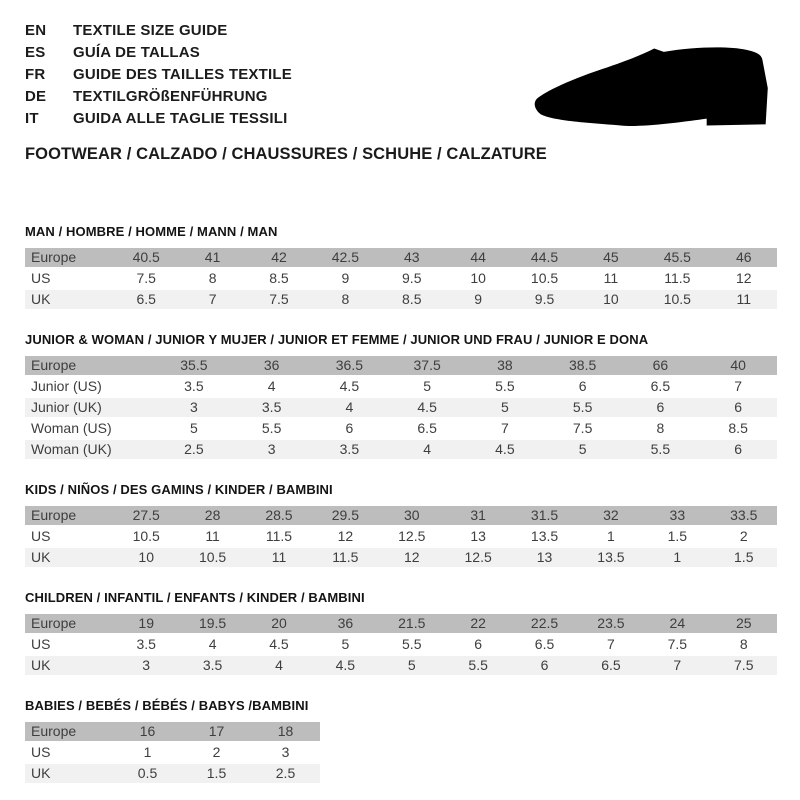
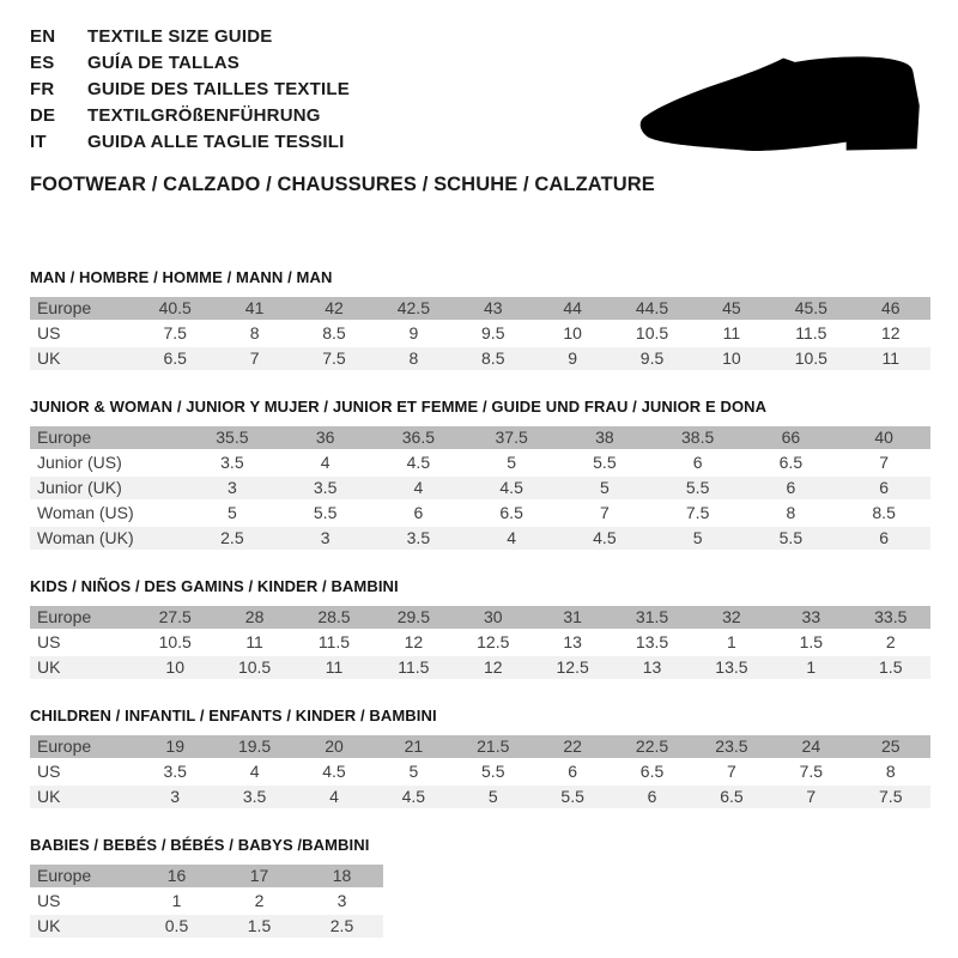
  EN
  TEXTILE SIZE GUIDE
  ES
  GUÍA DE TALLAS
  FR
  GUIDE DES TAILLES TEXTILE
  DE
  TEXTILGRÖßENFÜHRUNG
  IT
  GUIDA ALLE TAGLIE TESSILI
  FOOTWEAR / CALZADO / CHAUSSURES / SCHUHE / CALZATURE
  MAN / HOMBRE / HOMME / MANN / MAN
  Europe	40.5	41	42	42.5	43	44	44.5	45	45.5	46
  US	7.5	8	8.5	9	9.5	10	10.5	11	11.5	12
  UK	6.5	7	7.5	8	8.5	9	9.5	10	10.5	11
- JUNIOR & WOMAN / JUNIOR Y MUJER / JUNIOR ET FEMME / JUNIOR UND FRAU / JUNIOR E DONA
+ JUNIOR & WOMAN / JUNIOR Y MUJER / JUNIOR ET FEMME / GUIDE UND FRAU / JUNIOR E DONA
  Europe	35.5	36	36.5	37.5	38	38.5	66	40
  Junior (US)	3.5	4	4.5	5	5.5	6	6.5	7
  Junior (UK)	3	3.5	4	4.5	5	5.5	6	6
  Woman (US)	5	5.5	6	6.5	7	7.5	8	8.5
  Woman (UK)	2.5	3	3.5	4	4.5	5	5.5	6
  KIDS / NIÑOS / DES GAMINS / KINDER / BAMBINI
  Europe	27.5	28	28.5	29.5	30	31	31.5	32	33	33.5
  US	10.5	11	11.5	12	12.5	13	13.5	1	1.5	2
  UK	10	10.5	11	11.5	12	12.5	13	13.5	1	1.5
  CHILDREN / INFANTIL / ENFANTS / KINDER / BAMBINI
- Europe	19	19.5	20	36	21.5	22	22.5	23.5	24	25
+ Europe	19	19.5	20	21	21.5	22	22.5	23.5	24	25
  US	3.5	4	4.5	5	5.5	6	6.5	7	7.5	8
  UK	3	3.5	4	4.5	5	5.5	6	6.5	7	7.5
  BABIES / BEBÉS / BÉBÉS / BABYS /BAMBINI
  Europe	16	17	18
  US	1	2	3
  UK	0.5	1.5	2.5
